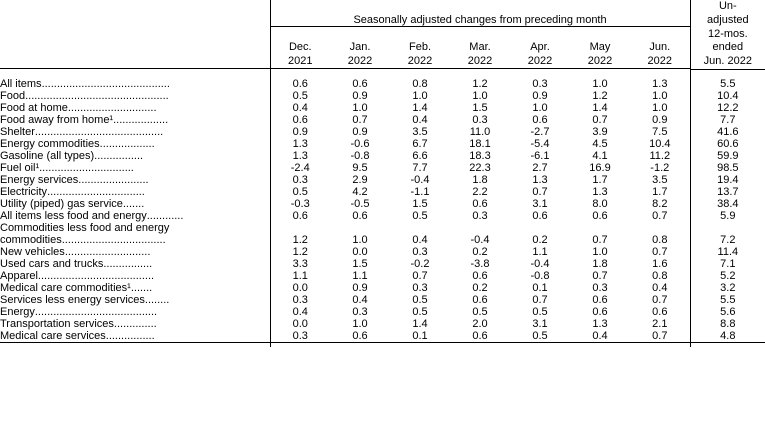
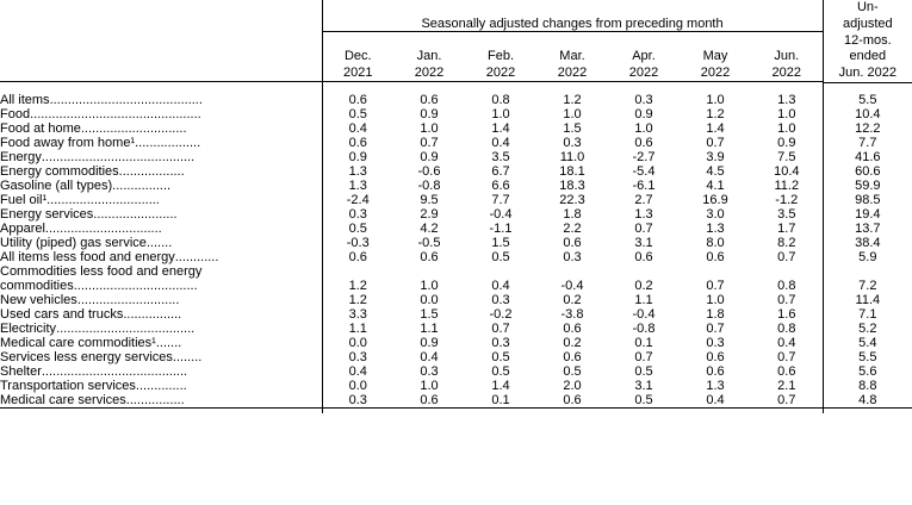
  	Seasonally adjusted changes from preceding month	Un- adjusted 12-mos. ended Jun. 2022
  	Dec. 2021	Jan. 2022	Feb. 2022	Mar. 2022	Apr. 2022	May 2022	Jun. 2022
  All items..........................................	0.6	0.6	0.8	1.2	0.3	1.0	1.3	5.5
  Food...............................................	0.5	0.9	1.0	1.0	0.9	1.2	1.0	10.4
  Food at home.............................	0.4	1.0	1.4	1.5	1.0	1.4	1.0	12.2
  Food away from home¹..................	0.6	0.7	0.4	0.3	0.6	0.7	0.9	7.7
- Shelter..........................................	0.9	0.9	3.5	11.0	-2.7	3.9	7.5	41.6
+ Energy..........................................	0.9	0.9	3.5	11.0	-2.7	3.9	7.5	41.6
  Energy commodities..................	1.3	-0.6	6.7	18.1	-5.4	4.5	10.4	60.6
  Gasoline (all types)................	1.3	-0.8	6.6	18.3	-6.1	4.1	11.2	59.9
  Fuel oil¹...............................	-2.4	9.5	7.7	22.3	2.7	16.9	-1.2	98.5
- Energy services.......................	0.3	2.9	-0.4	1.8	1.3	1.7	3.5	19.4
+ Energy services.......................	0.3	2.9	-0.4	1.8	1.3	3.0	3.5	19.4
- Electricity................................	0.5	4.2	-1.1	2.2	0.7	1.3	1.7	13.7
+ Apparel................................	0.5	4.2	-1.1	2.2	0.7	1.3	1.7	13.7
  Utility (piped) gas service.......	-0.3	-0.5	1.5	0.6	3.1	8.0	8.2	38.4
  All items less food and energy............	0.6	0.6	0.5	0.3	0.6	0.6	0.7	5.9
  Commodities less food and energy
  commodities..................................	1.2	1.0	0.4	-0.4	0.2	0.7	0.8	7.2
  New vehicles............................	1.2	0.0	0.3	0.2	1.1	1.0	0.7	11.4
  Used cars and trucks................	3.3	1.5	-0.2	-3.8	-0.4	1.8	1.6	7.1
- Apparel......................................	1.1	1.1	0.7	0.6	-0.8	0.7	0.8	5.2
+ Electricity......................................	1.1	1.1	0.7	0.6	-0.8	0.7	0.8	5.2
- Medical care commodities¹.......	0.0	0.9	0.3	0.2	0.1	0.3	0.4	3.2
+ Medical care commodities¹.......	0.0	0.9	0.3	0.2	0.1	0.3	0.4	5.4
  Services less energy services........	0.3	0.4	0.5	0.6	0.7	0.6	0.7	5.5
- Energy........................................	0.4	0.3	0.5	0.5	0.5	0.6	0.6	5.6
+ Shelter........................................	0.4	0.3	0.5	0.5	0.5	0.6	0.6	5.6
  Transportation services..............	0.0	1.0	1.4	2.0	3.1	1.3	2.1	8.8
  Medical care services................	0.3	0.6	0.1	0.6	0.5	0.4	0.7	4.8
